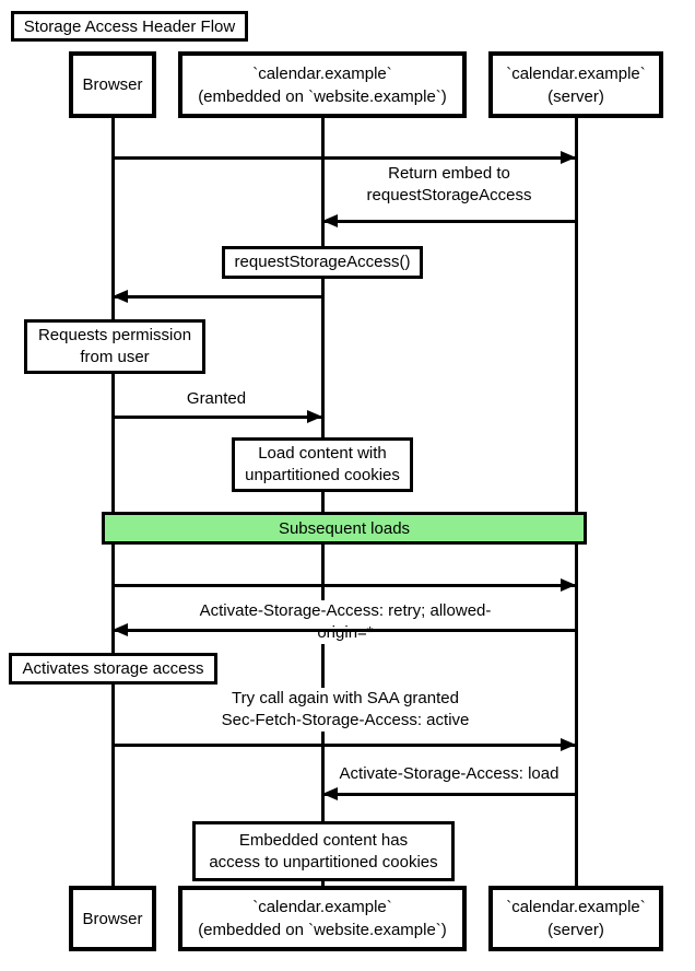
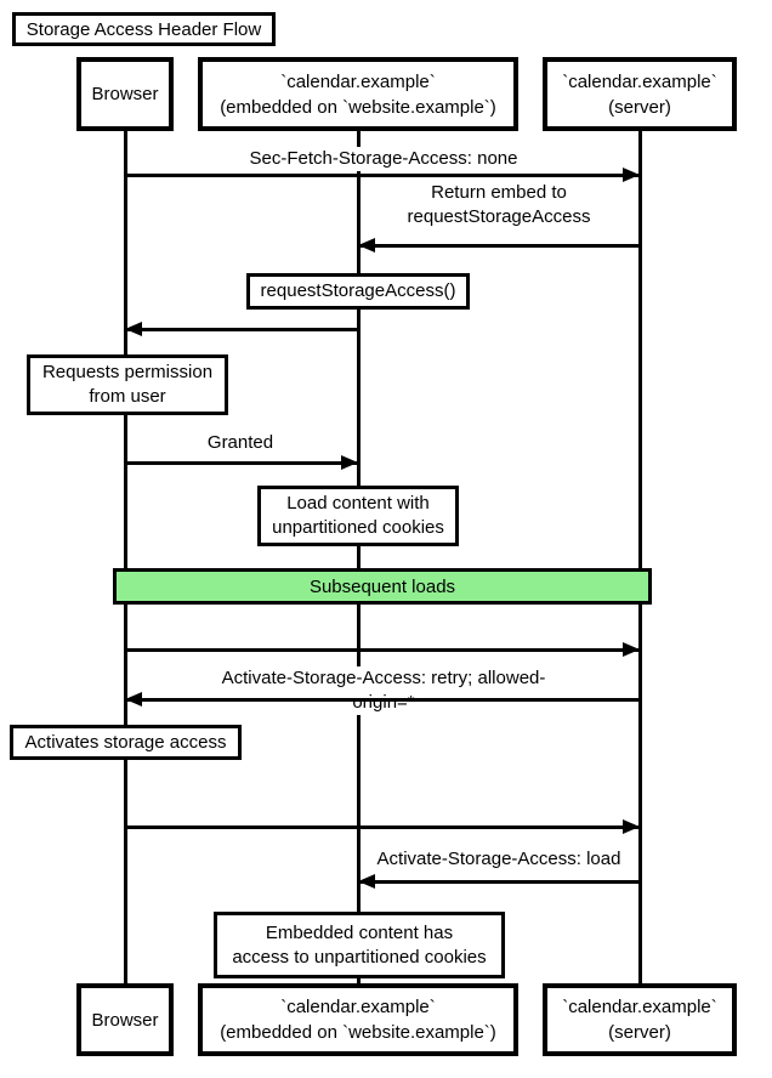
  Storage Access Header Flow
  Browser
  `calendar.example`
  (embedded on `website.example`)
  `calendar.example`
  (server)
+ Sec-Fetch-Storage-Access: none
  Return embed to
  requestStorageAccess
  requestStorageAccess()
  Requests permission
  from user
  Granted
  Load content with
  unpartitioned cookies
  Subsequent loads
  Activate-Storage-Access: retry; allowed-origin=*
  Activates storage access
- Try call again with SAA granted
- Sec-Fetch-Storage-Access: active
  Activate-Storage-Access: load
  Embedded content has
  access to unpartitioned cookies
  Browser
  `calendar.example`
  (embedded on `website.example`)
  `calendar.example`
  (server)
